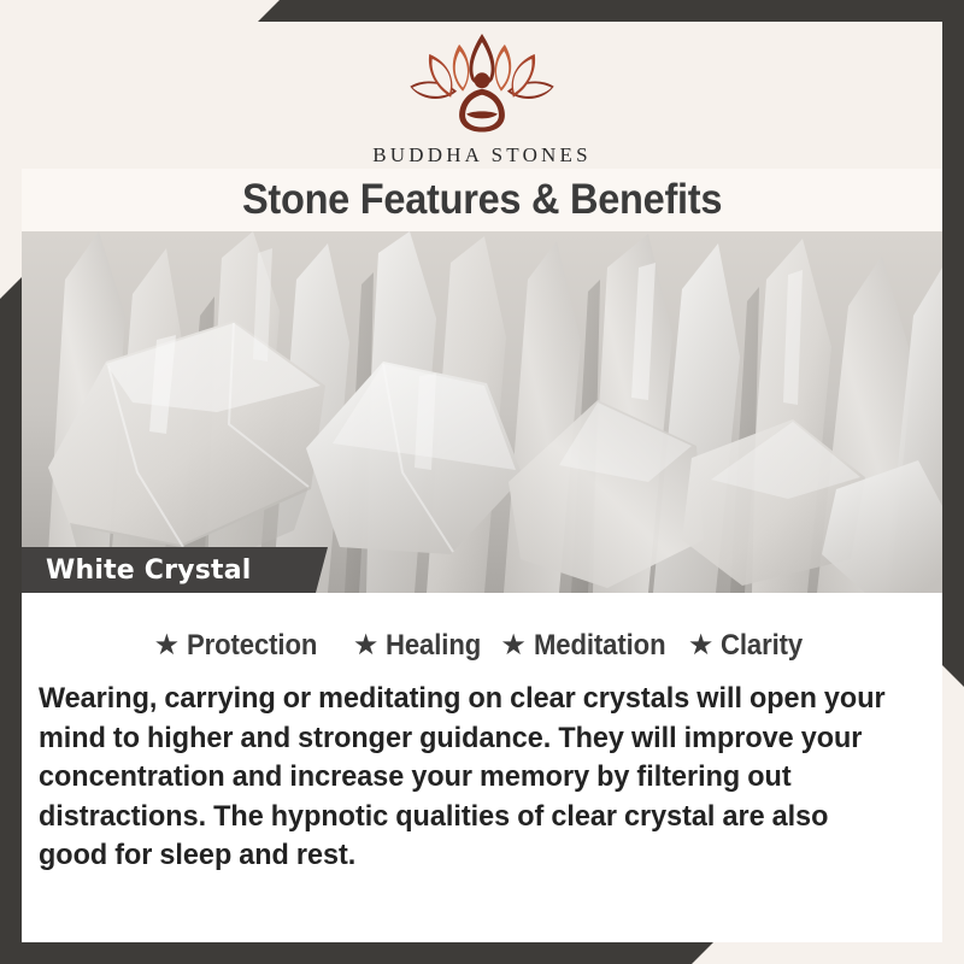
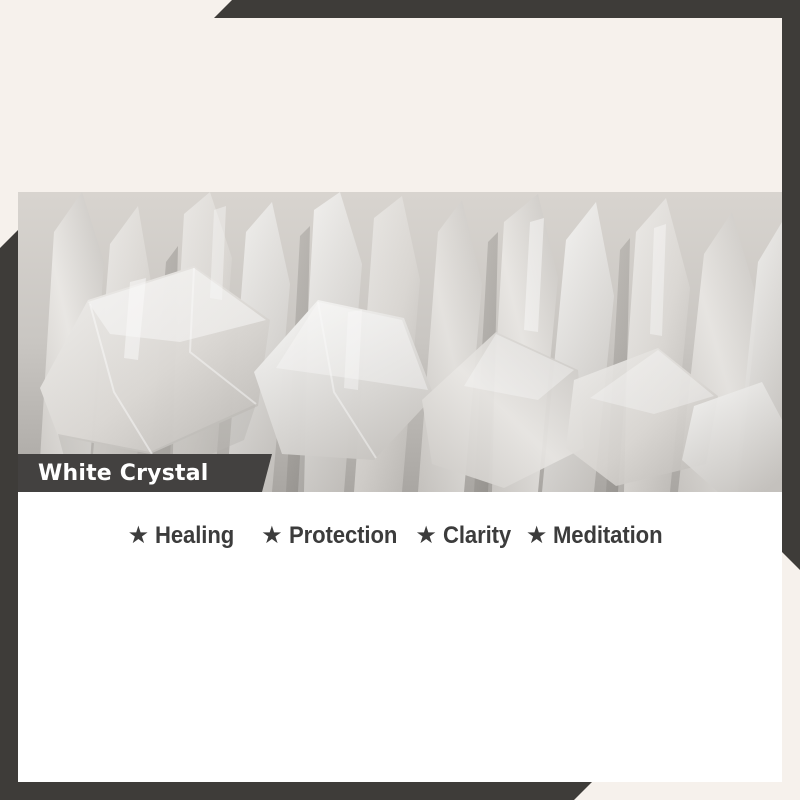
- BUDDHA STONES
- Stone Features & Benefits
  White Crystal
  ★
- Protection
+ Healing
  ★
- Healing
+ Protection
  ★
- Meditation
+ Clarity
  ★
- Clarity
+ Meditation
- Wearing, carrying or meditating on clear crystals will open your mind to higher and stronger guidance. They will improve your concentration and increase your memory by filtering out distractions. The hypnotic qualities of clear crystal are also good for sleep and rest.
